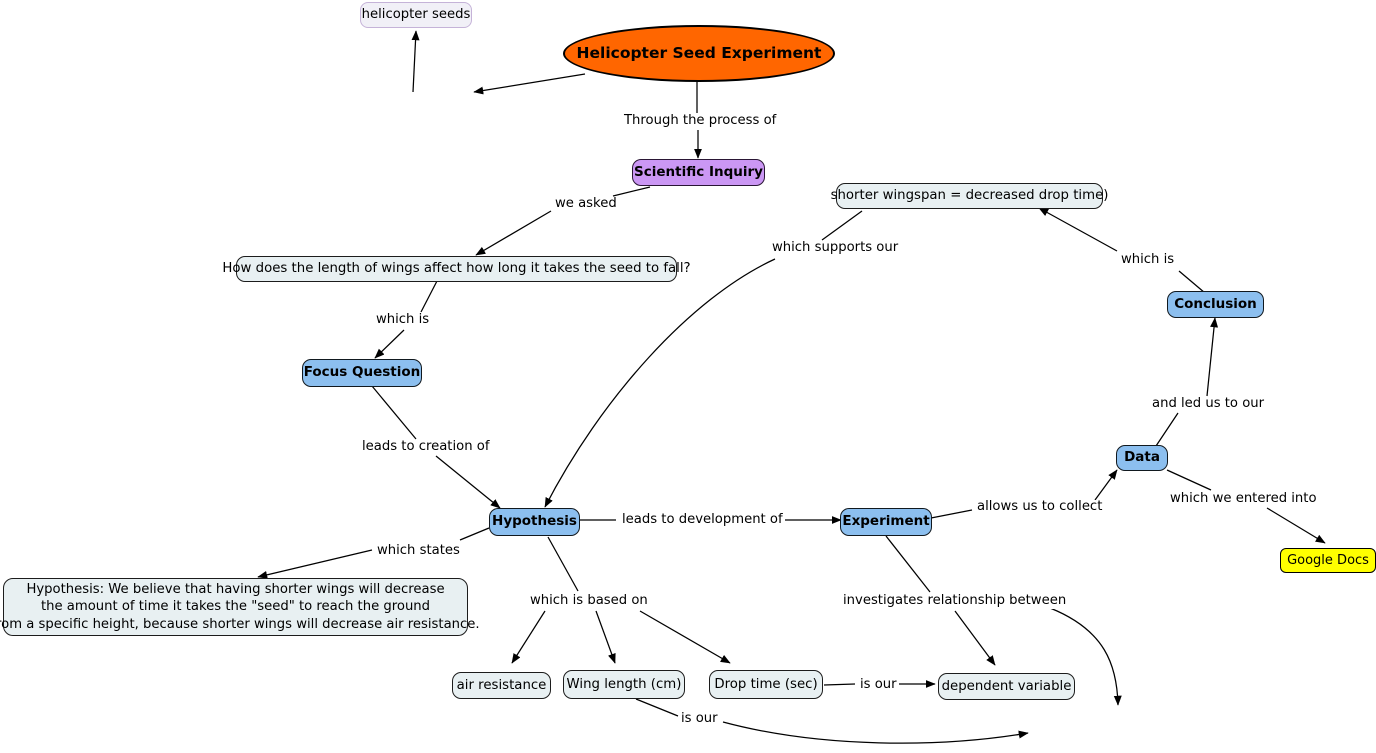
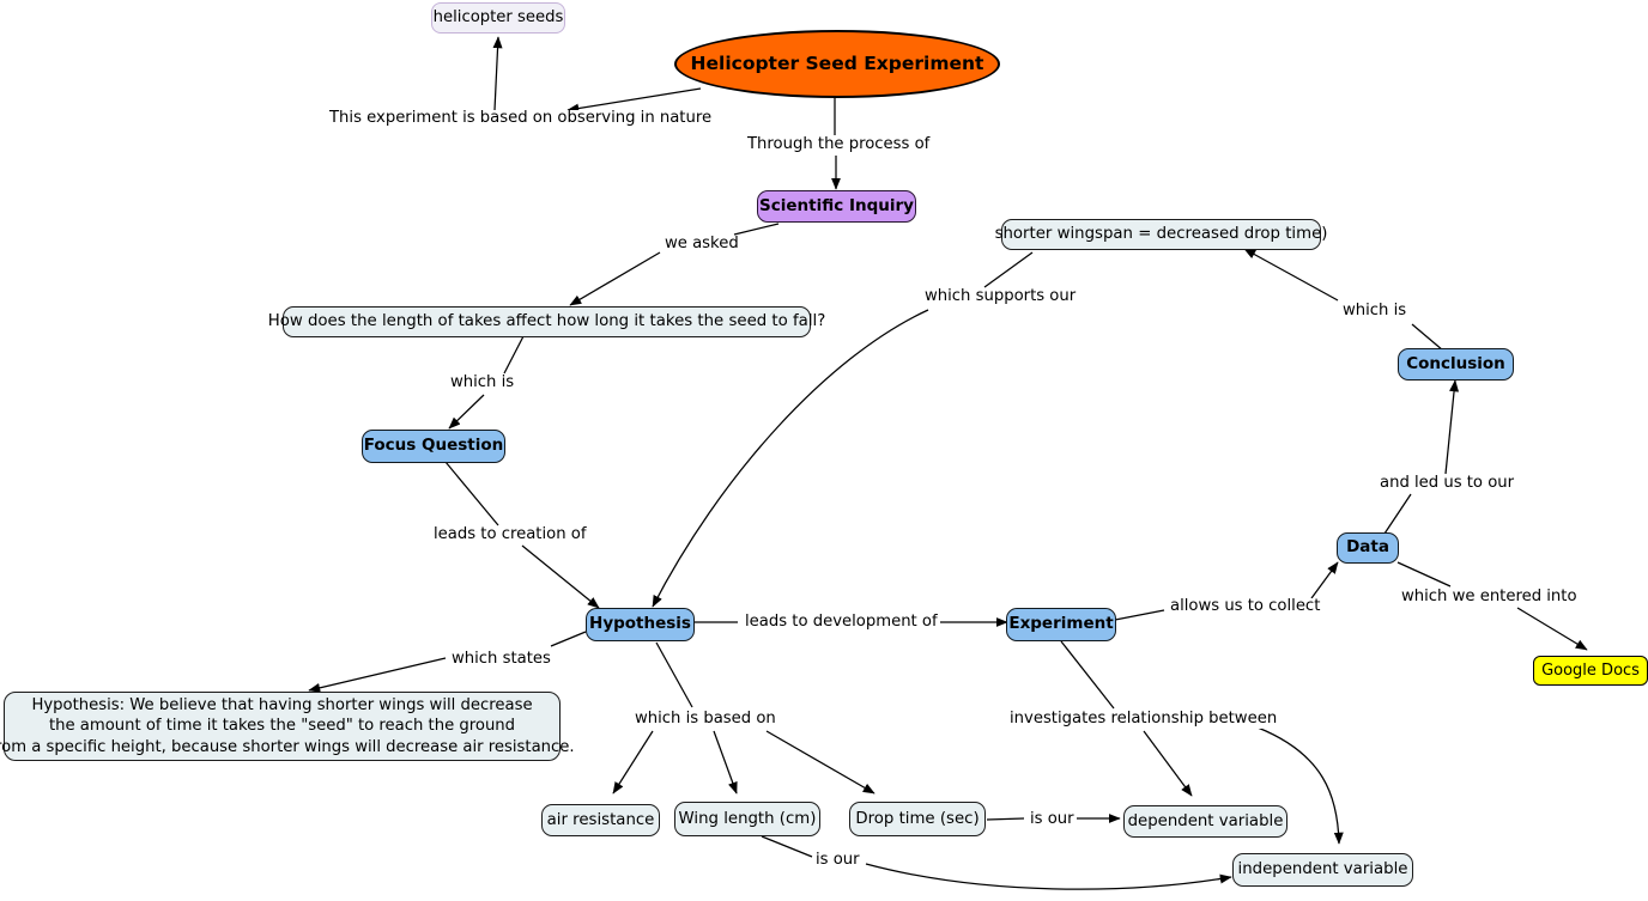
  Helicopter Seed Experiment
  helicopter seeds
  Scientific Inquiry
- How does the length of wings affect how long it takes the seed to fall?
+ How does the length of takes affect how long it takes the seed to fall?
  Focus Question
  Hypothesis
  Hypothesis: We believe that having shorter wings will decrease
  the amount of time it takes the "seed" to reach the ground
  om a specific height, because shorter wings will decrease air resistance.
  Experiment
  Data
  Conclusion
  shorter wingspan = decreased drop time)
  Google Docs
  air resistance
  Wing length (cm)
  Drop time (sec)
  dependent variable
+ independent variable
+ This experiment is based on observing in nature
  Through the process of
  we asked
  which is
  leads to creation of
  which states
  which is based on
  leads to development of
  which supports our
  allows us to collect
  investigates relationship between
  and led us to our
  which we entered into
  which is
  is our
  is our
